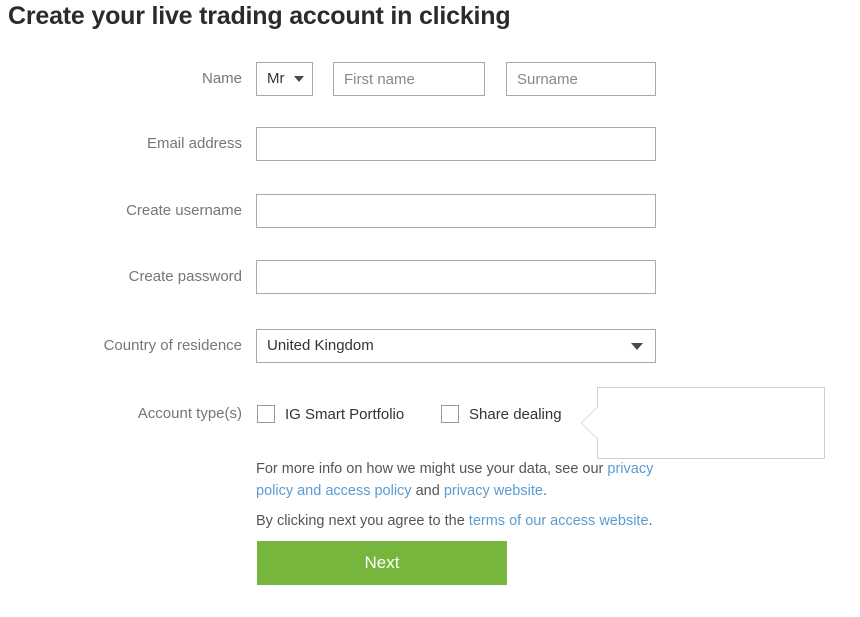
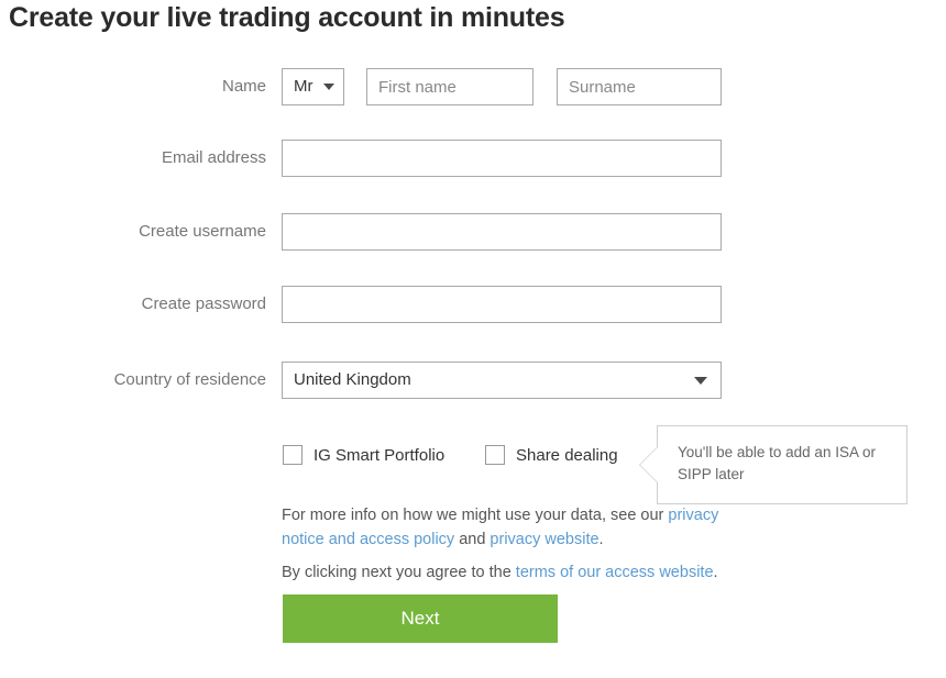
- Create your live trading account in clicking
+ Create your live trading account in minutes
  Name
  Mr
  First name
  Surname
  Email address
  Create username
  Create password
  Country of residence
  United Kingdom
- Account type(s)
  IG Smart Portfolio
  Share dealing
+ You'll be able to add an ISA or SIPP later
- For more info on how we might use your data, see our privacy policy and access policy and privacy website.
+ For more info on how we might use your data, see our privacy notice and access policy and privacy website.
  By clicking next you agree to the terms of our access website.
  Next
